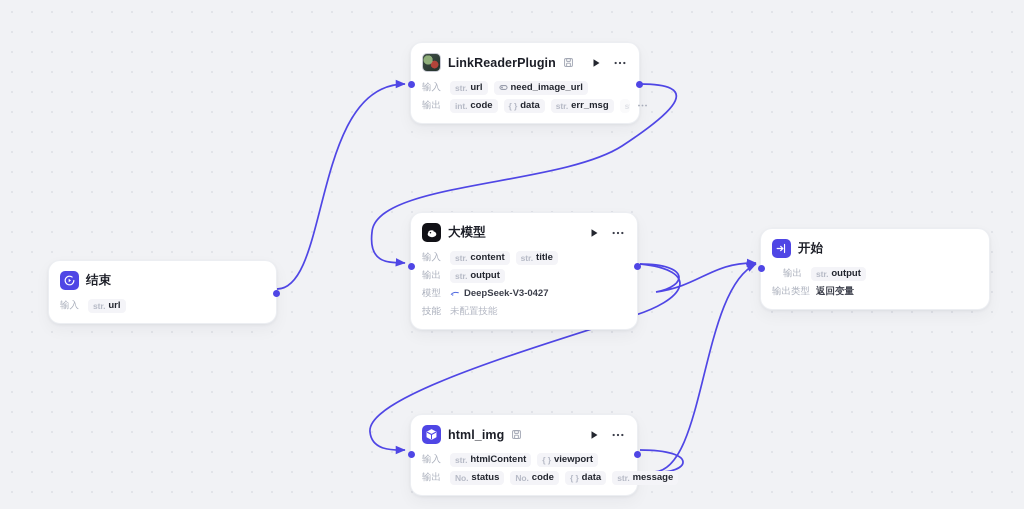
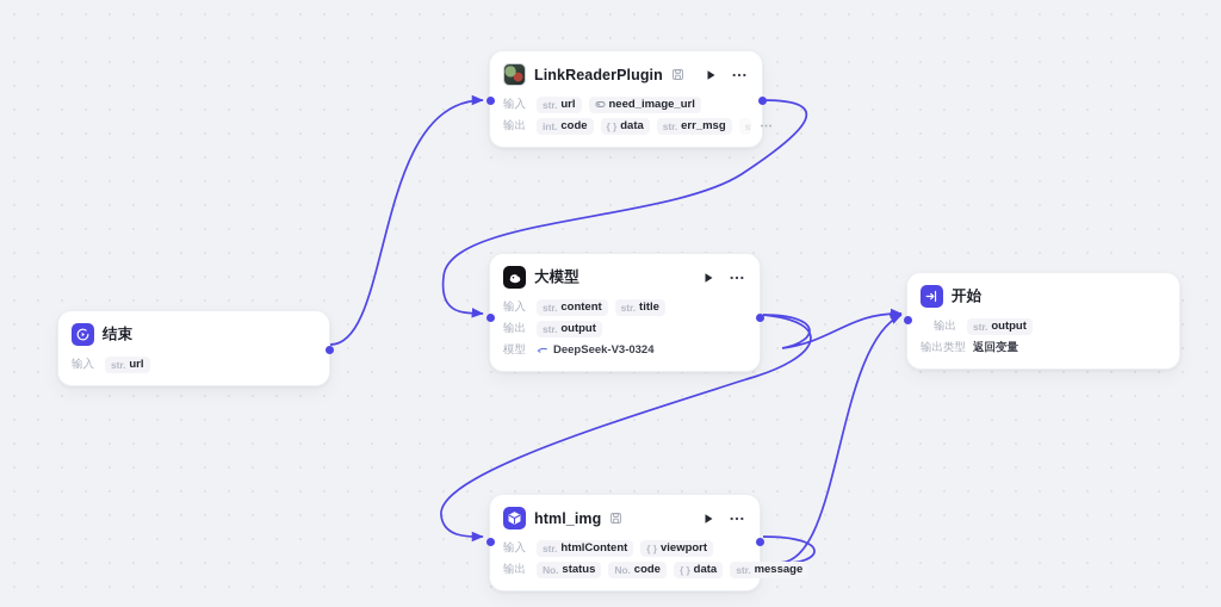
  结束
  输入
  str.
  url
  LinkReaderPlugin
  输入
  str.
  url
  need_image_url
  输出
  int.
  code
  { }
  data
  str.
  err_msg
  大模型
  输入
  str.
  content
  str.
  title
  输出
  str.
  output
  模型
- DeepSeek-V3-0427
+ DeepSeek-V3-0324
- 技能
- 未配置技能
  html_img
  输入
  str.
  htmlContent
  { }
  viewport
  输出
  No.
  status
  No.
  code
  { }
  data
  str.
  message
  开始
  输出
  str.
  output
  输出类型
  返回变量
